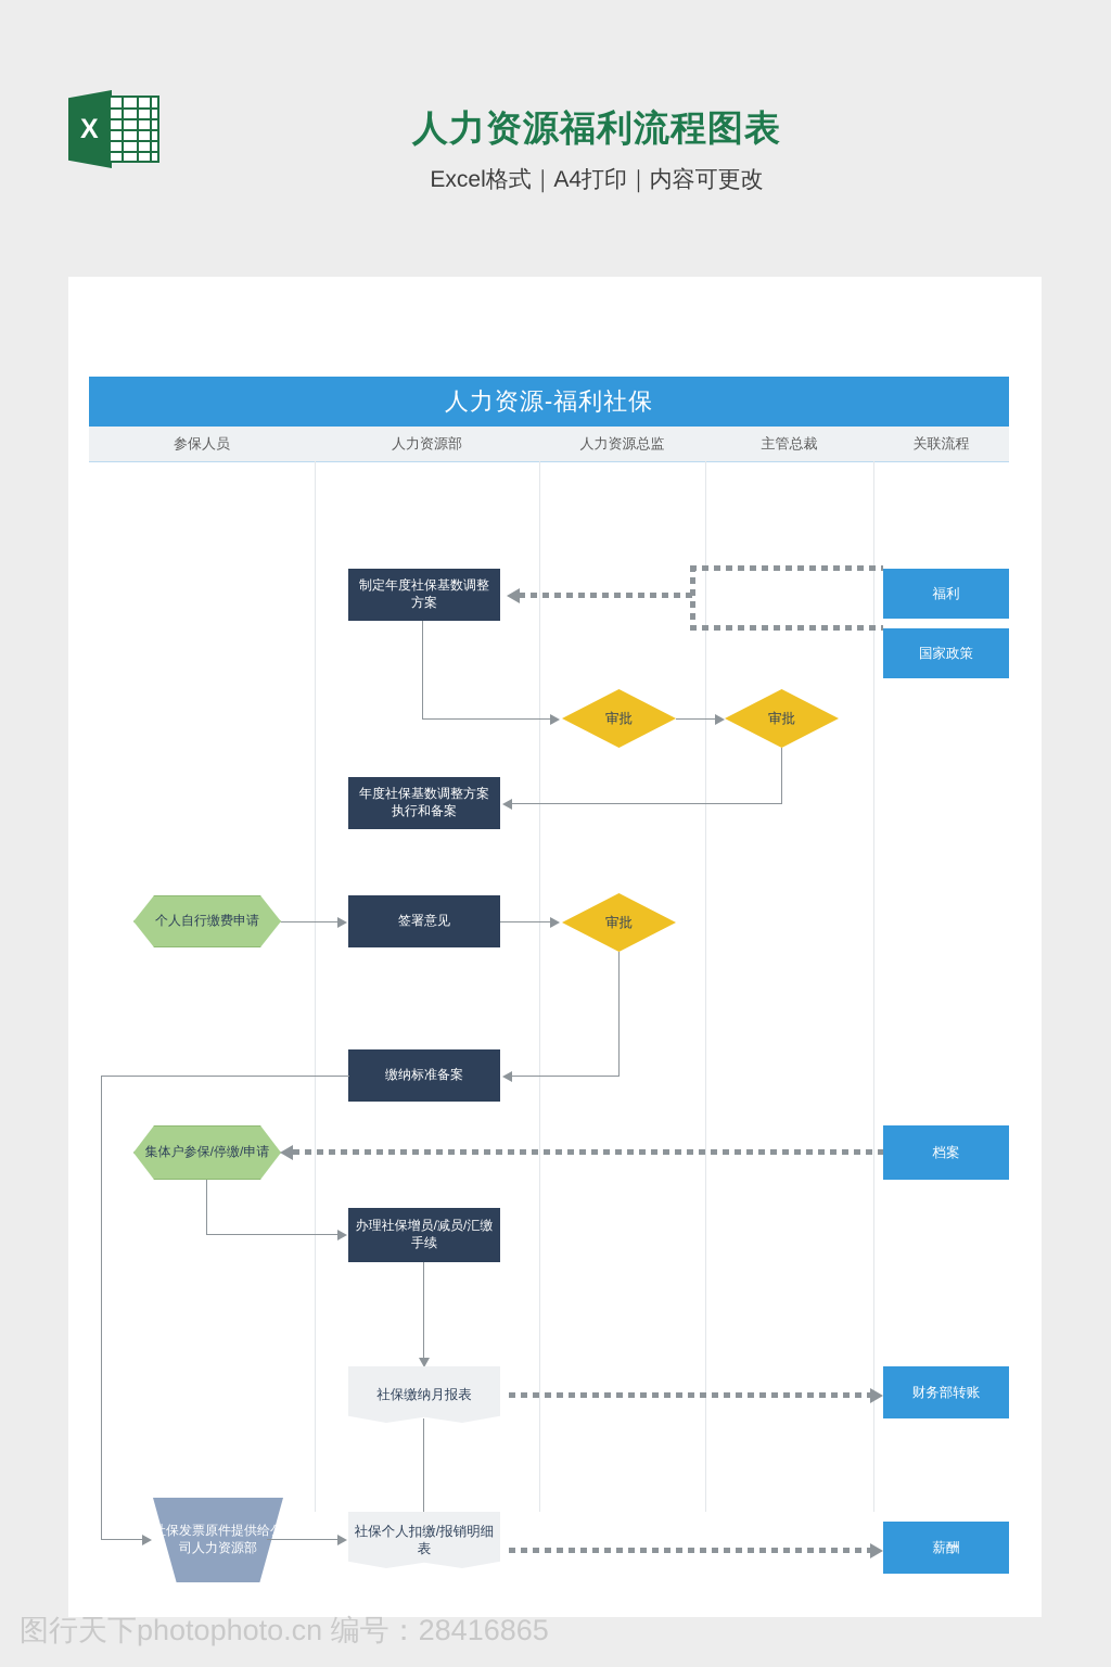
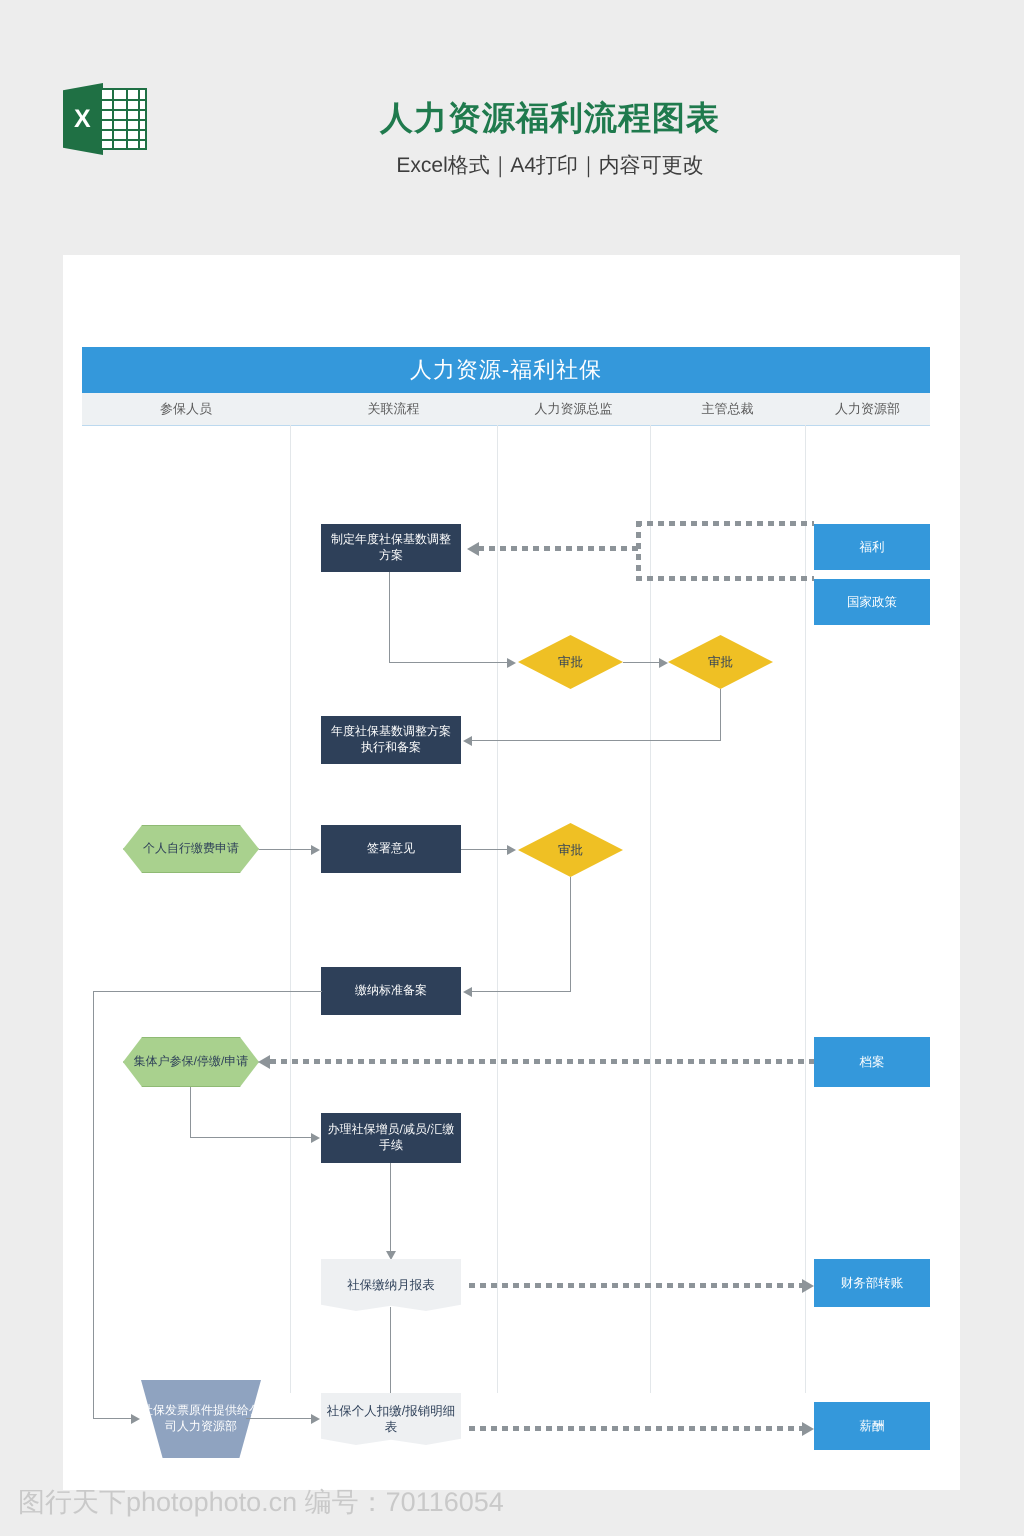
  X
  人力资源福利流程图表
  Excel格式｜A4打印｜内容可更改
  人力资源-福利社保
  参保人员
- 人力资源部
+ 关联流程
  人力资源总监
  主管总裁
- 关联流程
+ 人力资源部
  制定年度社保基数调整方案
  福利
  国家政策
  审批
  审批
  年度社保基数调整方案执行和备案
  个人自行缴费申请
  签署意见
  审批
  缴纳标准备案
  集体户参保/停缴/申请
  档案
  办理社保增员/减员/汇缴手续
  社保缴纳月报表
  财务部转账
  保发票原件提供给司人力资源部
  社保个人扣缴/报销明细表
  薪酬
- 图行天下photophoto.cn 编号：28416865
+ 图行天下photophoto.cn 编号：70116054
